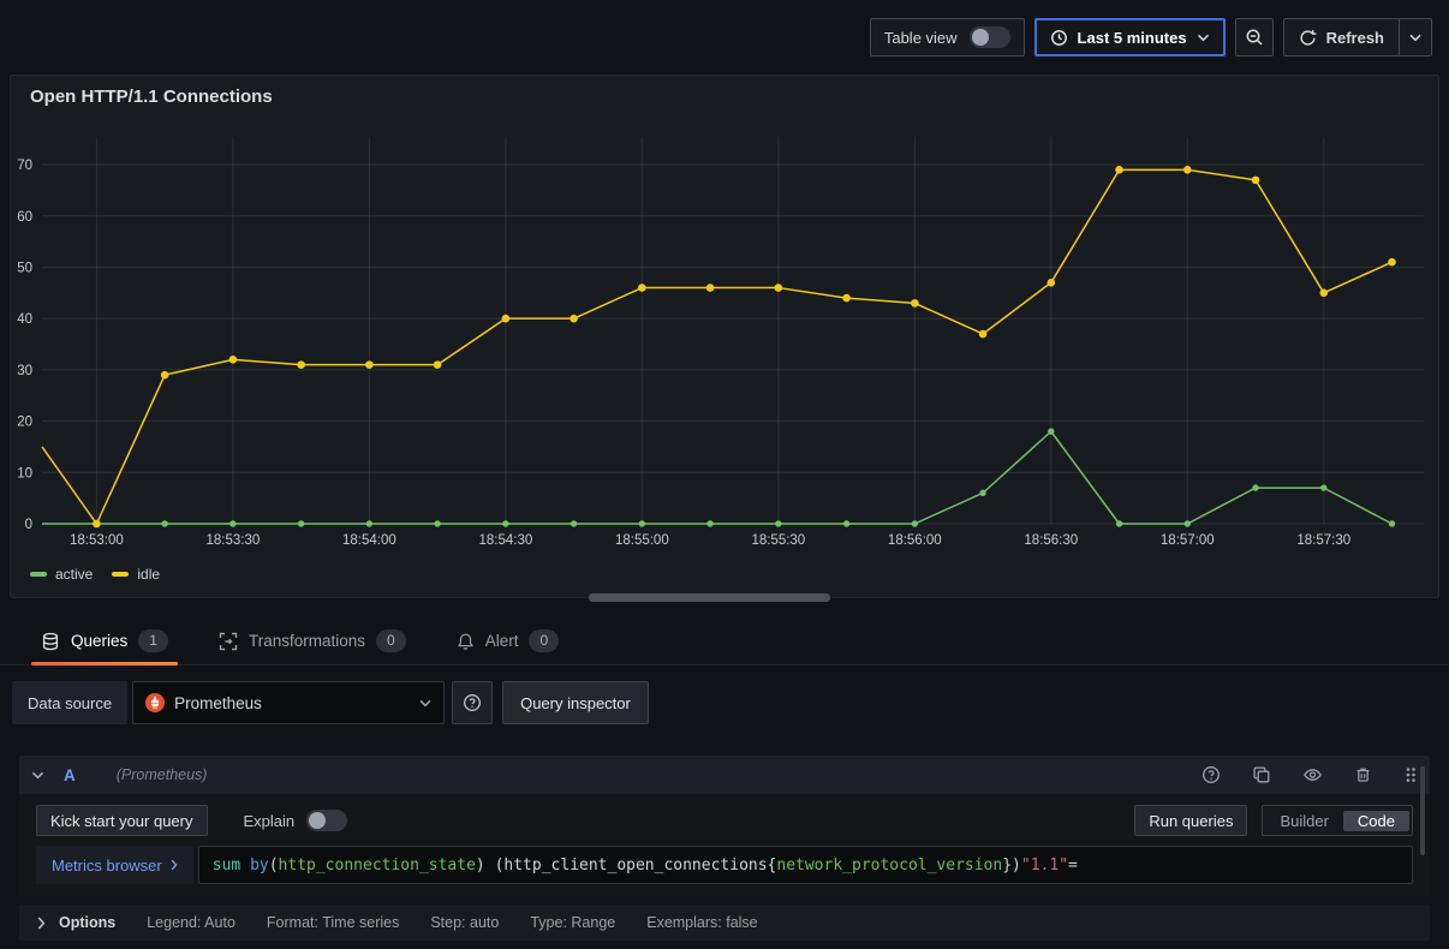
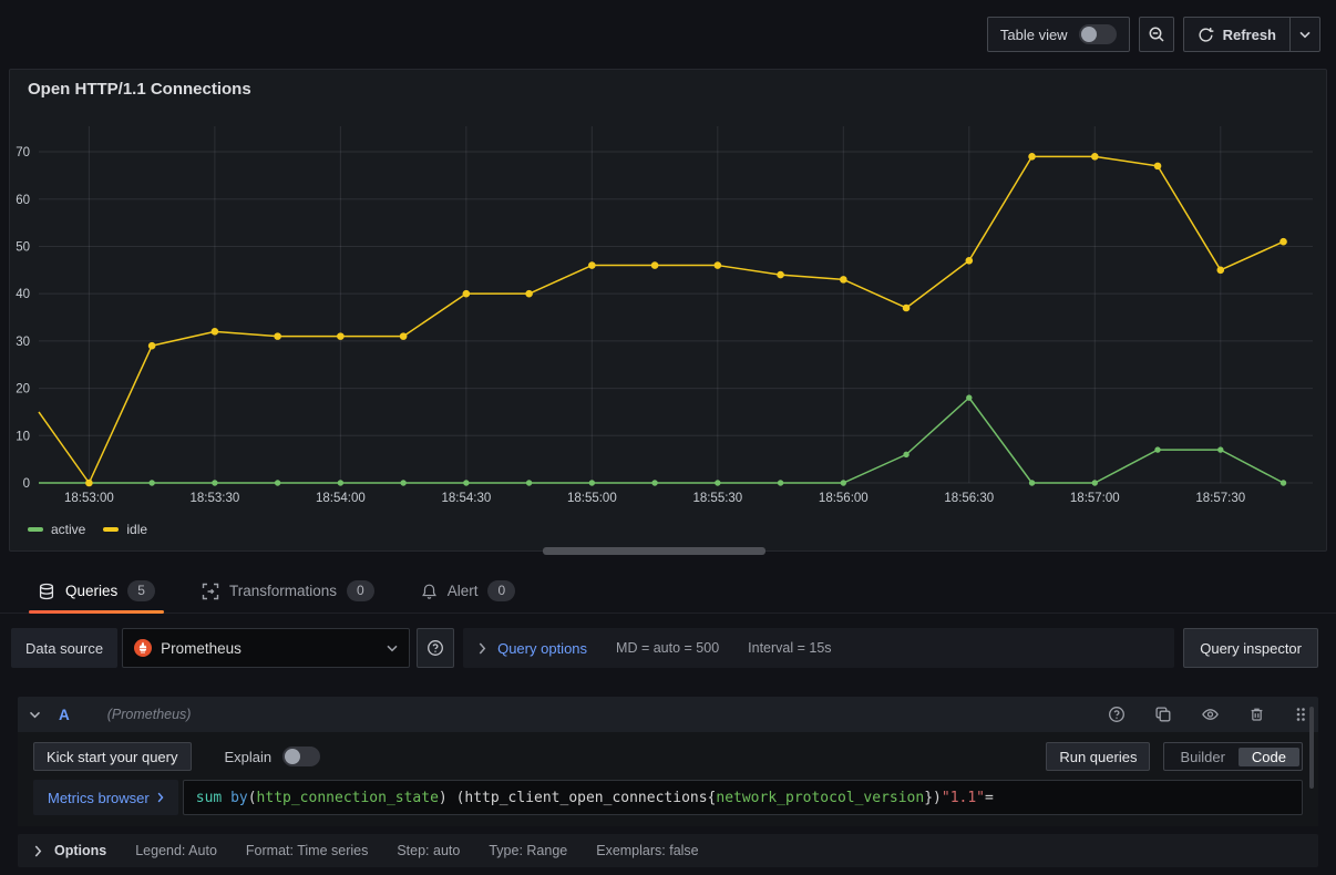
  Table view
- Last 5 minutes
  Refresh
  Open HTTP/1.1 Connections
  0
  10
  20
  30
  40
  50
  60
  70
  18:53:00
  18:53:30
  18:54:00
  18:54:30
  18:55:00
  18:55:30
  18:56:00
  18:56:30
  18:57:00
  18:57:30
  active
  idle
  Queries
- 1
+ 5
  Transformations
  0
  Alert
  0
  Data source
  Prometheus
+ Query options
+ MD = auto = 500
+ Interval = 15s
  Query inspector
  A
  (Prometheus)
  Kick start your query
  Explain
  Run queries
  Builder
  Code
  Metrics browser
  sum
  by
  (
  http_connection_state
  ) (http_client_open_connections{
  network_protocol_version
  })
  "1.1"
  =
  Options
  Legend: Auto
  Format: Time series
  Step: auto
  Type: Range
  Exemplars: false
